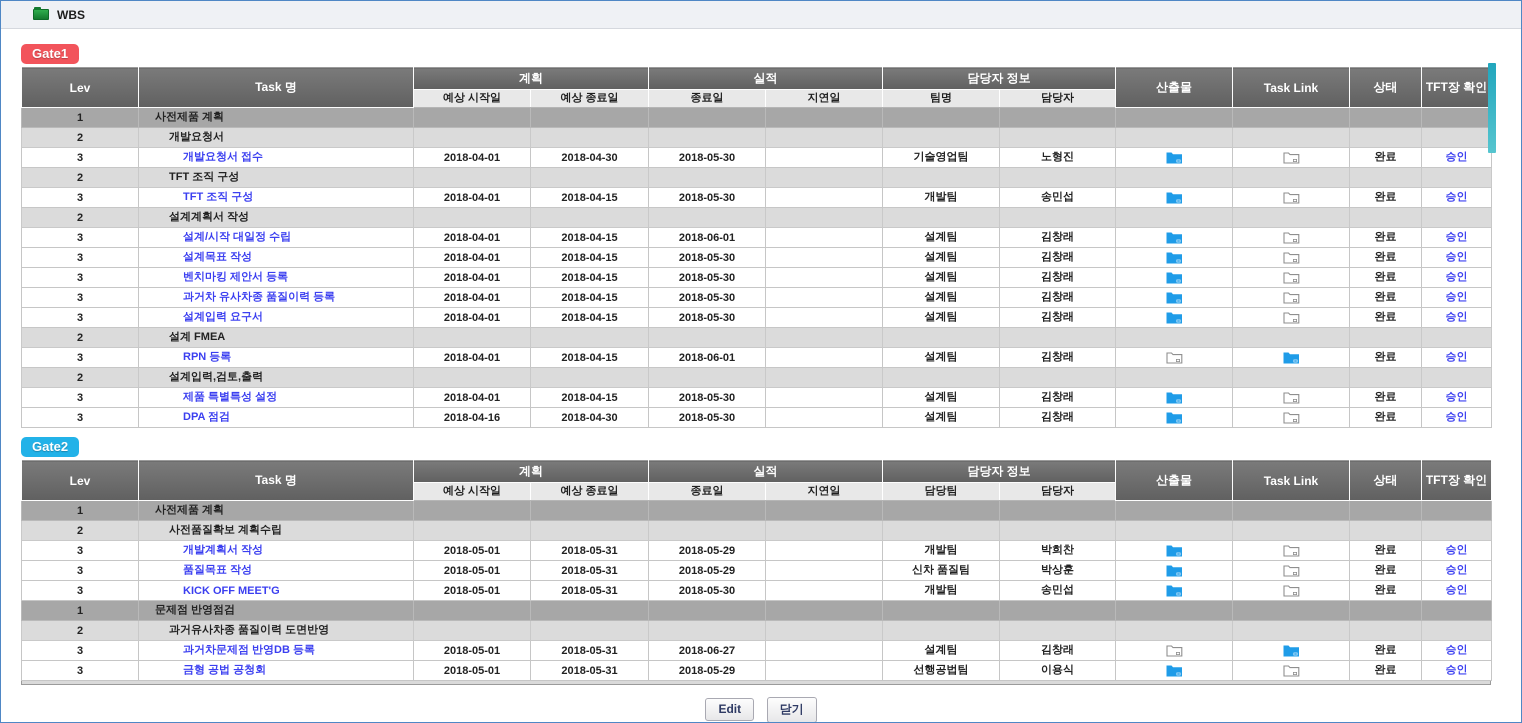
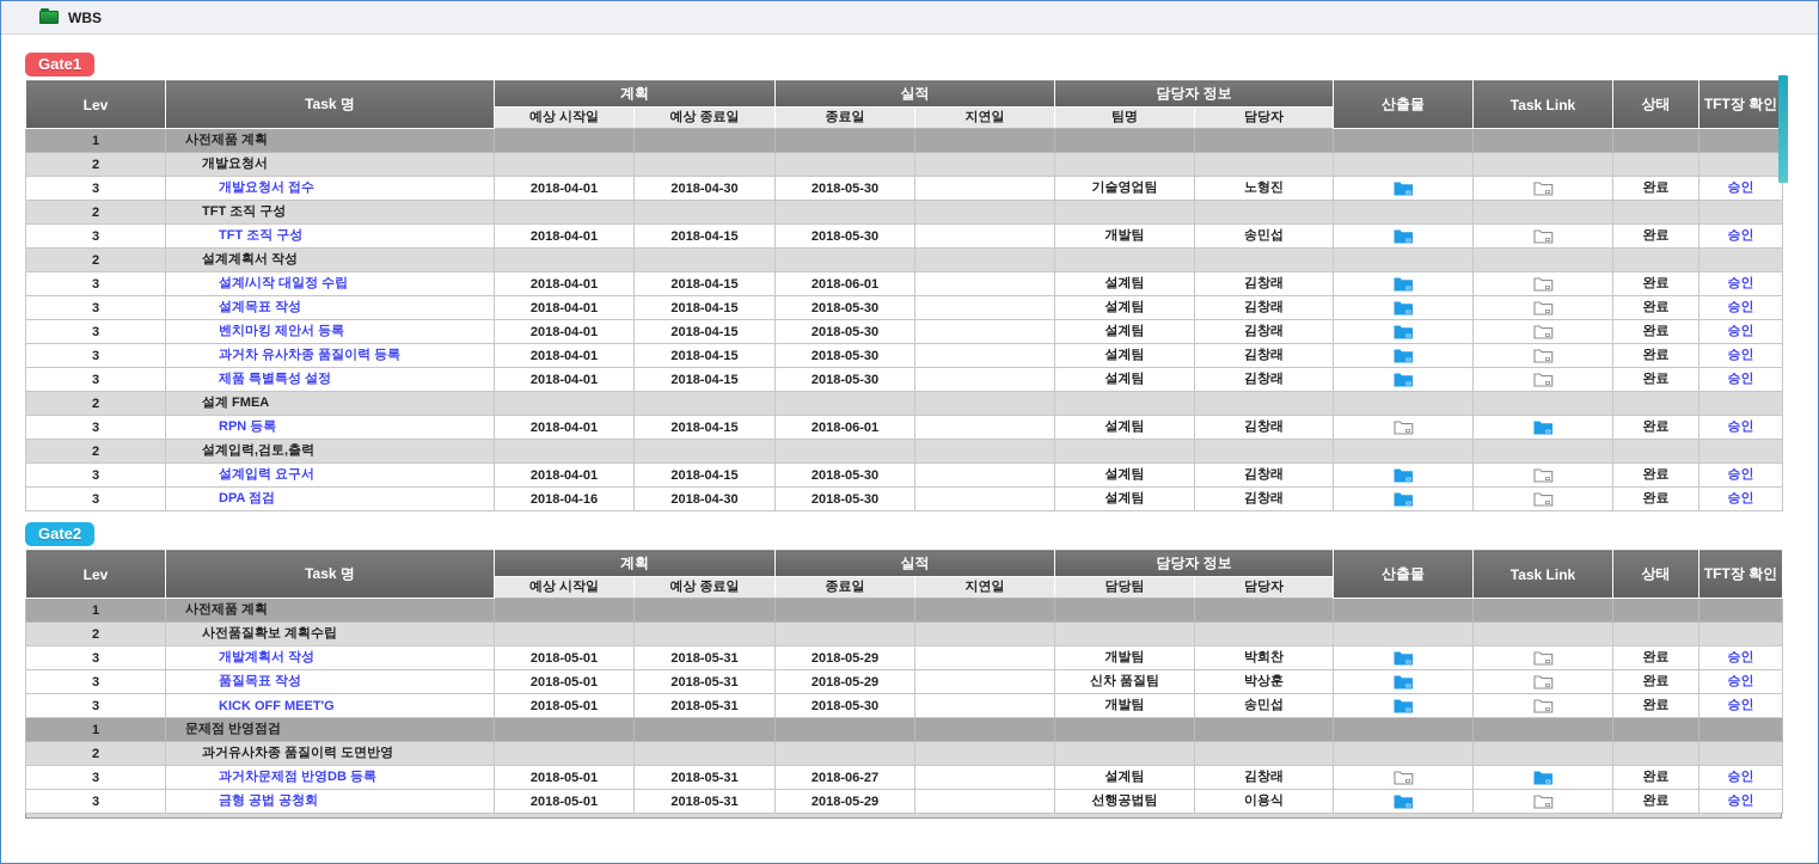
  WBS
  Gate1
  Lev	Task 명	계획	실적	담당자 정보	산출물	Task Link	상태	TFT장 확인
  예상 시작일	예상 종료일	종료일	지연일	팀명	담당자
  1	사전제품 계획
  2	개발요청서
  3	개발요청서 접수	2018-04-01	2018-04-30	2018-05-30		기술영업팀	노형진			완료	승인
  2	TFT 조직 구성
  3	TFT 조직 구성	2018-04-01	2018-04-15	2018-05-30		개발팀	송민섭			완료	승인
  2	설계계획서 작성
  3	설계/시작 대일정 수립	2018-04-01	2018-04-15	2018-06-01		설계팀	김창래			완료	승인
  3	설계목표 작성	2018-04-01	2018-04-15	2018-05-30		설계팀	김창래			완료	승인
  3	벤치마킹 제안서 등록	2018-04-01	2018-04-15	2018-05-30		설계팀	김창래			완료	승인
  3	과거차 유사차종 품질이력 등록	2018-04-01	2018-04-15	2018-05-30		설계팀	김창래			완료	승인
- 3	설계입력 요구서	2018-04-01	2018-04-15	2018-05-30		설계팀	김창래			완료	승인
+ 3	제품 특별특성 설정	2018-04-01	2018-04-15	2018-05-30		설계팀	김창래			완료	승인
  2	설계 FMEA
  3	RPN 등록	2018-04-01	2018-04-15	2018-06-01		설계팀	김창래			완료	승인
  2	설계입력,검토,출력
- 3	제품 특별특성 설정	2018-04-01	2018-04-15	2018-05-30		설계팀	김창래			완료	승인
+ 3	설계입력 요구서	2018-04-01	2018-04-15	2018-05-30		설계팀	김창래			완료	승인
  3	DPA 점검	2018-04-16	2018-04-30	2018-05-30		설계팀	김창래			완료	승인
  Gate2
  Lev	Task 명	계획	실적	담당자 정보	산출물	Task Link	상태	TFT장 확인
  예상 시작일	예상 종료일	종료일	지연일	담당팀	담당자
  1	사전제품 계획
  2	사전품질확보 계획수립
  3	개발계획서 작성	2018-05-01	2018-05-31	2018-05-29		개발팀	박희찬			완료	승인
  3	품질목표 작성	2018-05-01	2018-05-31	2018-05-29		신차 품질팀	박상훈			완료	승인
  3	KICK OFF MEET'G	2018-05-01	2018-05-31	2018-05-30		개발팀	송민섭			완료	승인
  1	문제점 반영점검
  2	과거유사차종 품질이력 도면반영
  3	과거차문제점 반영DB 등록	2018-05-01	2018-05-31	2018-06-27		설계팀	김창래			완료	승인
  3	금형 공법 공청회	2018-05-01	2018-05-31	2018-05-29		선행공법팀	이용식			완료	승인
- Edit 닫기
